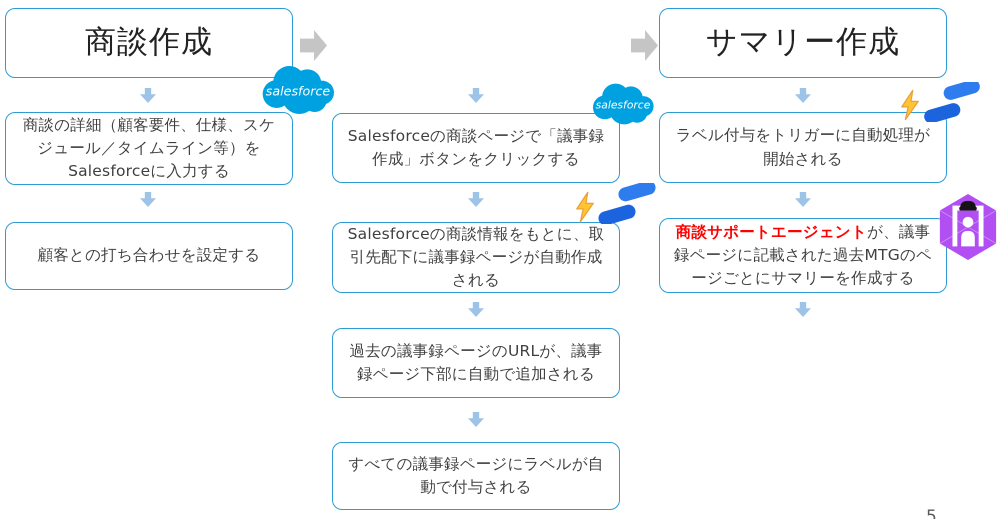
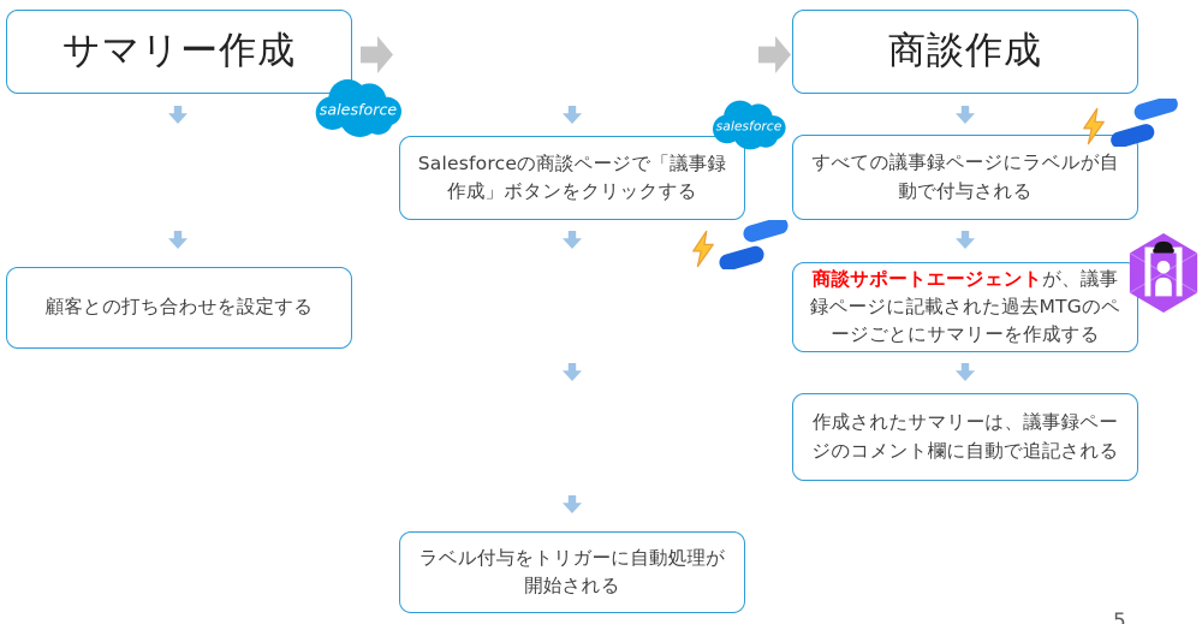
- 商談作成
+ サマリー作成
- 商談の詳細（顧客要件、仕様、スケジュール／タイムライン等）をSalesforceに入力する
  顧客との打ち合わせを設定する
  Salesforceの商談ページで「議事録作成」ボタンをクリックする
- Salesforceの商談情報をもとに、取引先配下に議事録ページが自動作成される
- 過去の議事録ページのURLが、議事録ページ下部に自動で追加される
- すべての議事録ページにラベルが自動で付与される
+ ラベル付与をトリガーに自動処理が開始される
- サマリー作成
+ 商談作成
- ラベル付与をトリガーに自動処理が開始される
+ すべての議事録ページにラベルが自動で付与される
  商談サポートエージェントが、議事録ページに記載された過去MTGのページごとにサマリーを作成する
+ 作成されたサマリーは、議事録ページのコメント欄に自動で追記される
  salesforce
  salesforce
  5
